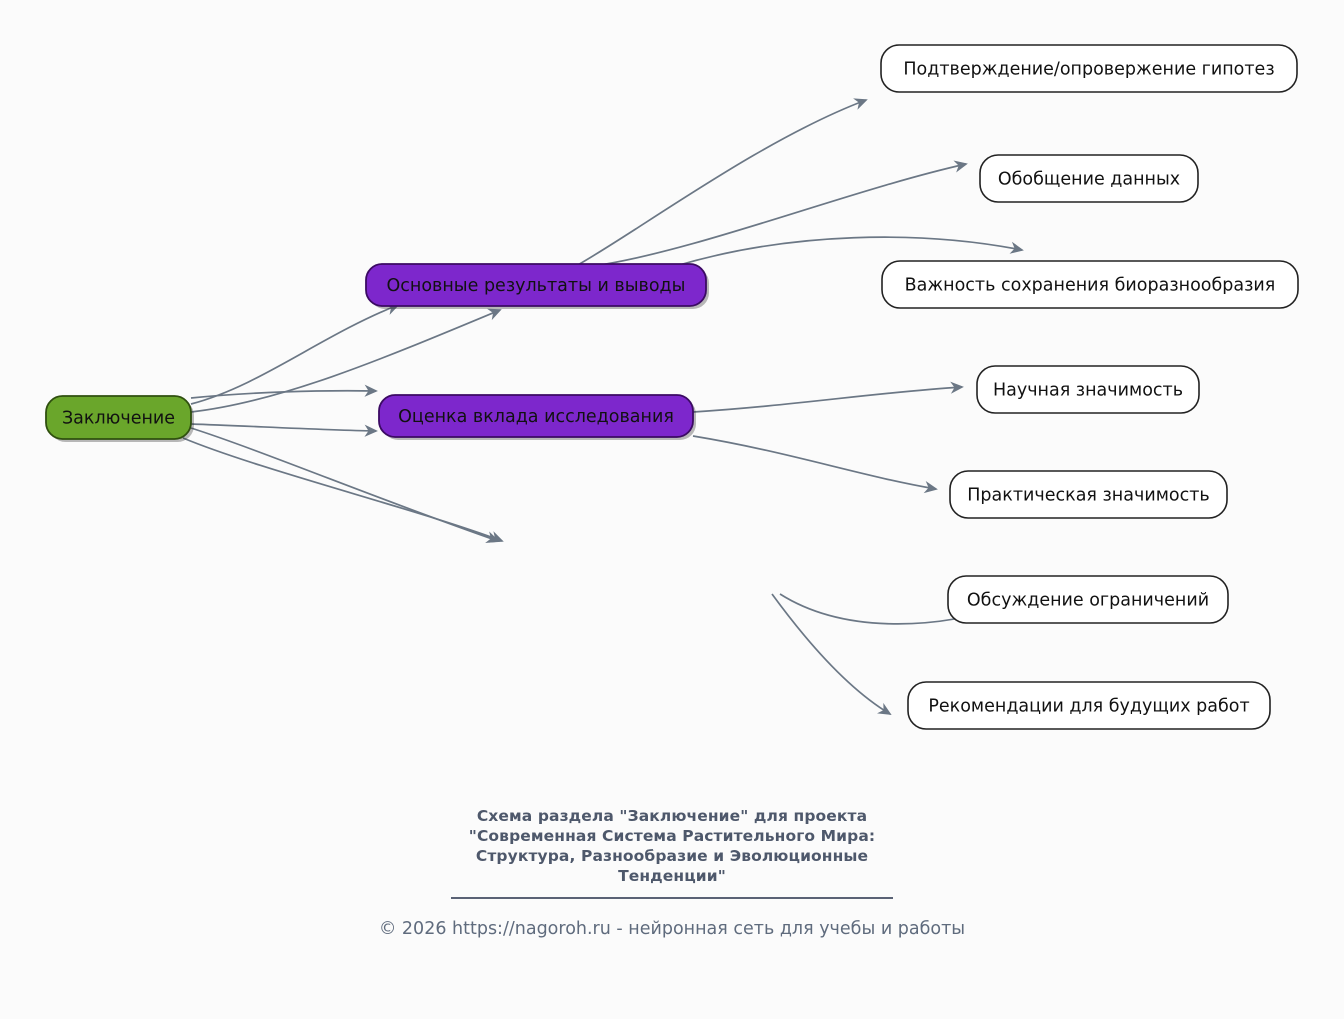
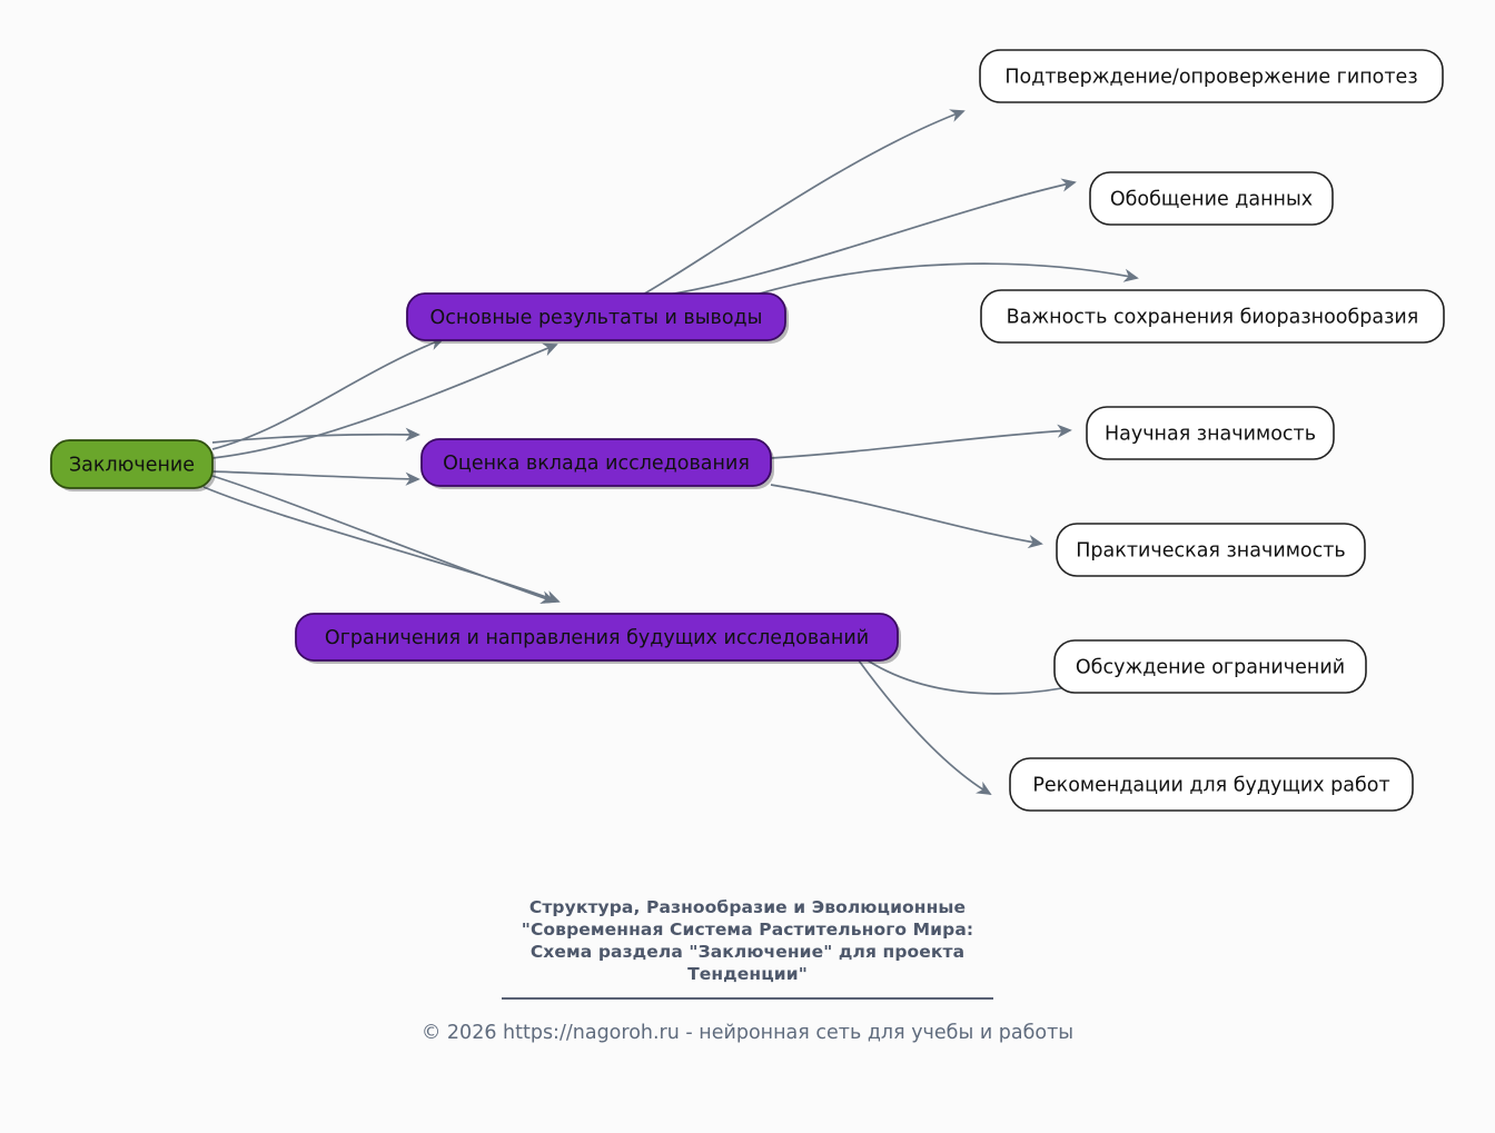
  Заключение
  Основные результаты и выводы
  Оценка вклада исследования
+ Ограничения и направления будущих исследований
  Подтверждение/опровержение гипотез
  Обобщение данных
  Важность сохранения биоразнообразия
  Научная значимость
  Практическая значимость
  Обсуждение ограничений
  Рекомендации для будущих работ
- Схема раздела "Заключение" для проекта
+ Структура, Разнообразие и Эволюционные
  "Современная Система Растительного Мира:
- Структура, Разнообразие и Эволюционные
+ Схема раздела "Заключение" для проекта
  Тенденции"
  © 2026 https://nagoroh.ru - нейронная сеть для учебы и работы
